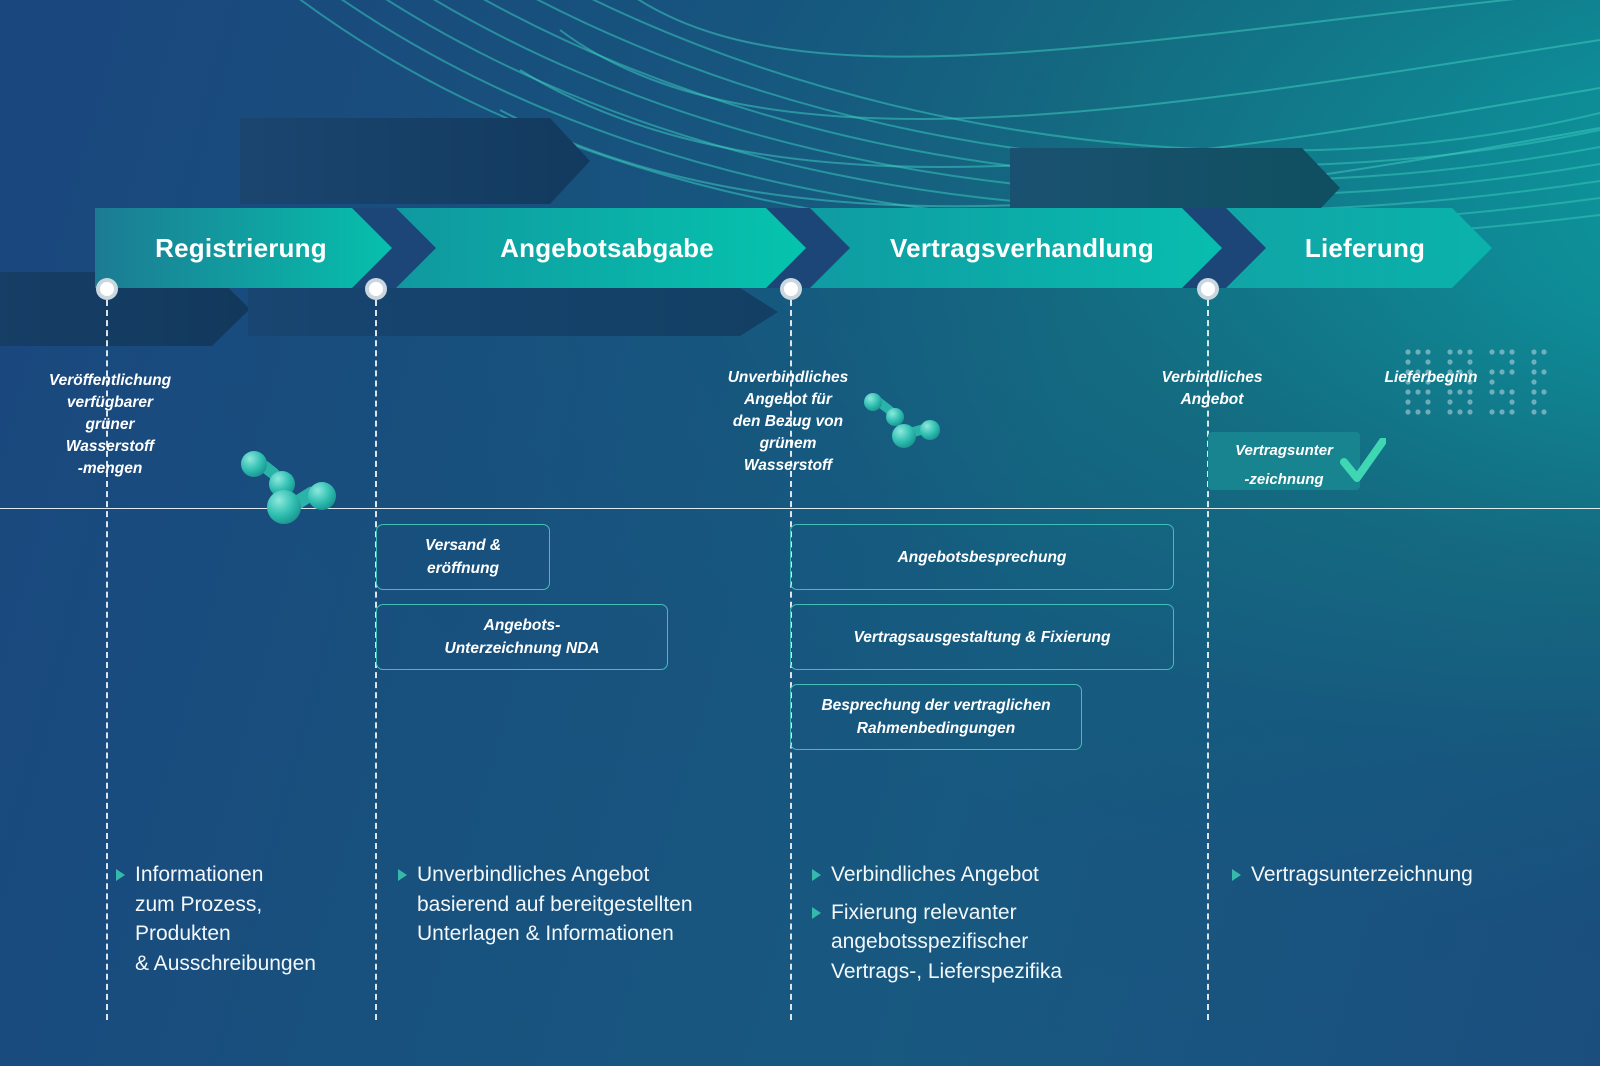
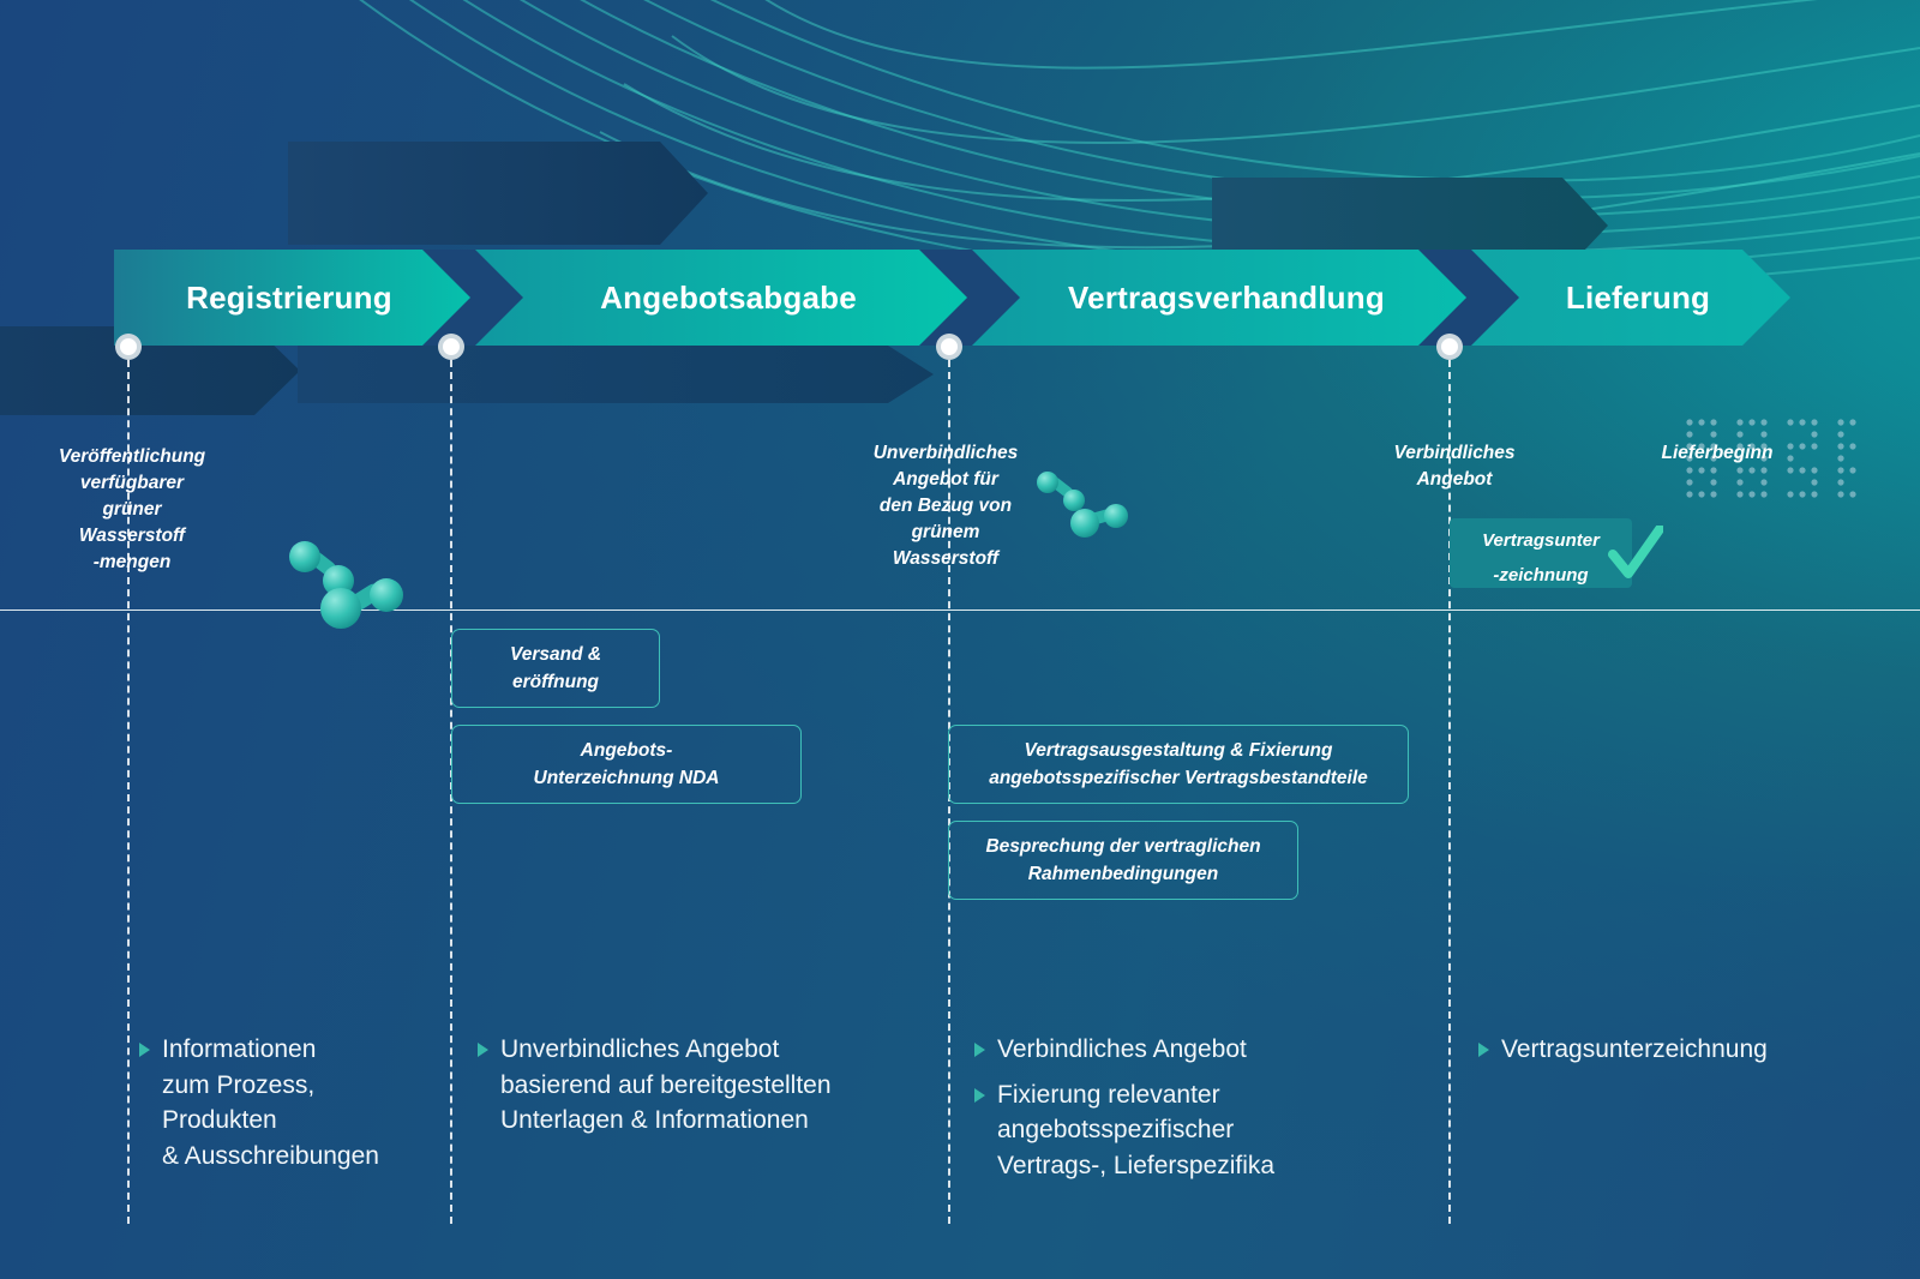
  Registrierung
  Angebotsabgabe
  Vertragsverhandlung
  Lieferung
  Veröffentlichung
  verfügbarer
  grüner
  Wasserstoff
  -mengen
  Unverbindliches
  Angebot für
  den Bezug von
  grünem
  Wasserstoff
  Verbindliches
  Angebot
  Lieferbeginn
  Vertragsunter
  -zeichnung
  Versand &
  eröffnung
  Angebots-
  Unterzeichnung NDA
- Angebotsbesprechung
  Vertragsausgestaltung & Fixierung
+ angebotsspezifischer Vertragsbestandteile
  Besprechung der vertraglichen
  Rahmenbedingungen
  Informationen
  zum Prozess,
  Produkten
  & Ausschreibungen
  Unverbindliches Angebot
  basierend auf bereitgestellten
  Unterlagen & Informationen
  Verbindliches Angebot
  Fixierung relevanter
  angebotsspezifischer
  Vertrags-, Lieferspezifika
  Vertragsunterzeichnung
